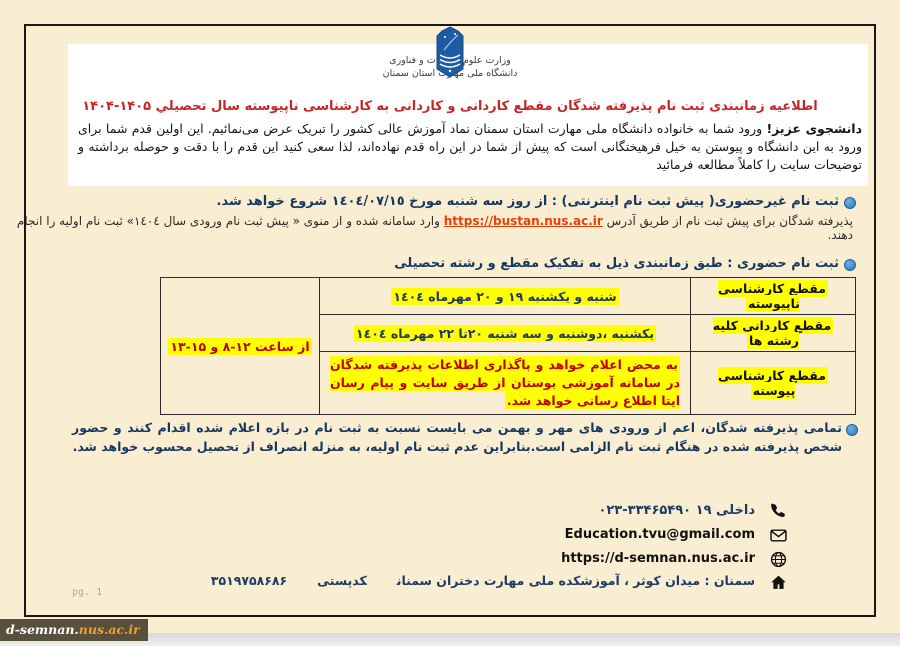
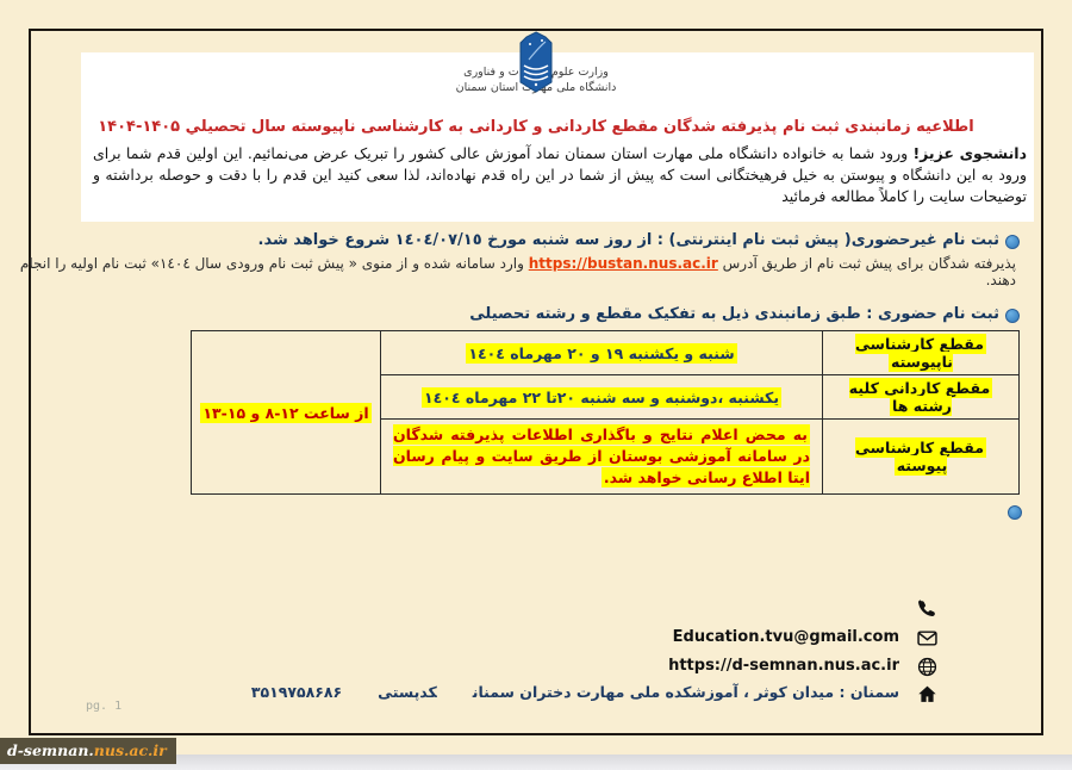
  وزارت علومت و فناوری
  دانشگاه ملی م استان سمنان
  اطلاعیه زمانبندی ثبت نام پذیرفته شدگان مقطع کاردانی و کاردانی به کارشناسی ناپیوسته سال تحصیلي ۱۴۰۴-۱۴۰۵
  دانشجوی عزیز! ورود شما به خانواده دانشگاه ملی مهارت استان سمنان نماد آموزش عالی کشور را تبریک عرض می‌نمائیم. این اولین قدم شما برای ورود به این دانشگاه و پیوستن به خیل فرهیختگانی است که پیش از شما در این راه قدم نهاده‌اند، لذا سعی کنید این قدم را با دقت و حوصله برداشته و توضیحات سایت را کاملاً مطالعه فرمائید
  ثبت نام غیرحضوری( پیش ثبت نام اینترنتی) : از روز سه شنبه مورخ ١٤٠٤/٠٧/١٥ شروع خواهد شد.
  پذیرفته شدگان برای پیش ثبت نام از طریق آدرس https://bustan.nus.ac.ir وارد سامانه شده و از منوی « پیش ثبت نام ورودی سال ١٤٠٤» ثبت نام اولیه را انجام دهند.
  ثبت نام حضوری : طبق زمانبندی ذیل به تفکیک مقطع و رشته تحصیلی
  مقطع کارشناسی ناپیوسته	شنبه و یکشنبه ۱۹ و ۲۰ مهرماه ١٤٠٤	از ساعت ۸-۱۲ و ۱۳-۱۵
  مقطع کاردانی کلیه رشته ها	یکشنبه ،دوشنبه و سه شنبه ۲۰تا ۲۲ مهرماه ١٤٠٤
- مقطع کارشناسی پیوسته	به محض اعلام خواهد و باگذاری اطلاعات پذیرفته شدگان در سامانه آموزشی بوستان از طریق سایت و پیام رسان ایتا اطلاع رسانی خواهد شد.
+ مقطع کارشناسی پیوسته	به محض اعلام نتایج و باگذاری اطلاعات پذیرفته شدگان در سامانه آموزشی بوستان از طریق سایت و پیام رسان ایتا اطلاع رسانی خواهد شد.
- تمامی پذیرفته شدگان، اعم از ورودی های مهر و بهمن می بایست نسبت به ثبت نام در بازه اعلام شده اقدام کنند و حضور شخص پذیرفته شده در هنگام ثبت نام الزامی است.بنابراین عدم ثبت نام اولیه، به منزله انصراف از تحصیل محسوب خواهد شد.
- ۰۲۳-۳۳۴۶۵۴۹۰ داخلی ۱۹
  Education.tvu@gmail.com
  https://d-semnan.nus.ac.ir
  سمنان : میدان کوثر ، آموزشکده ملی مهارت دختران سمنانکدپستی۳۵۱۹۷۵۸۶۸۶
  pg. 1
  d-semnan.nus.ac.ir
